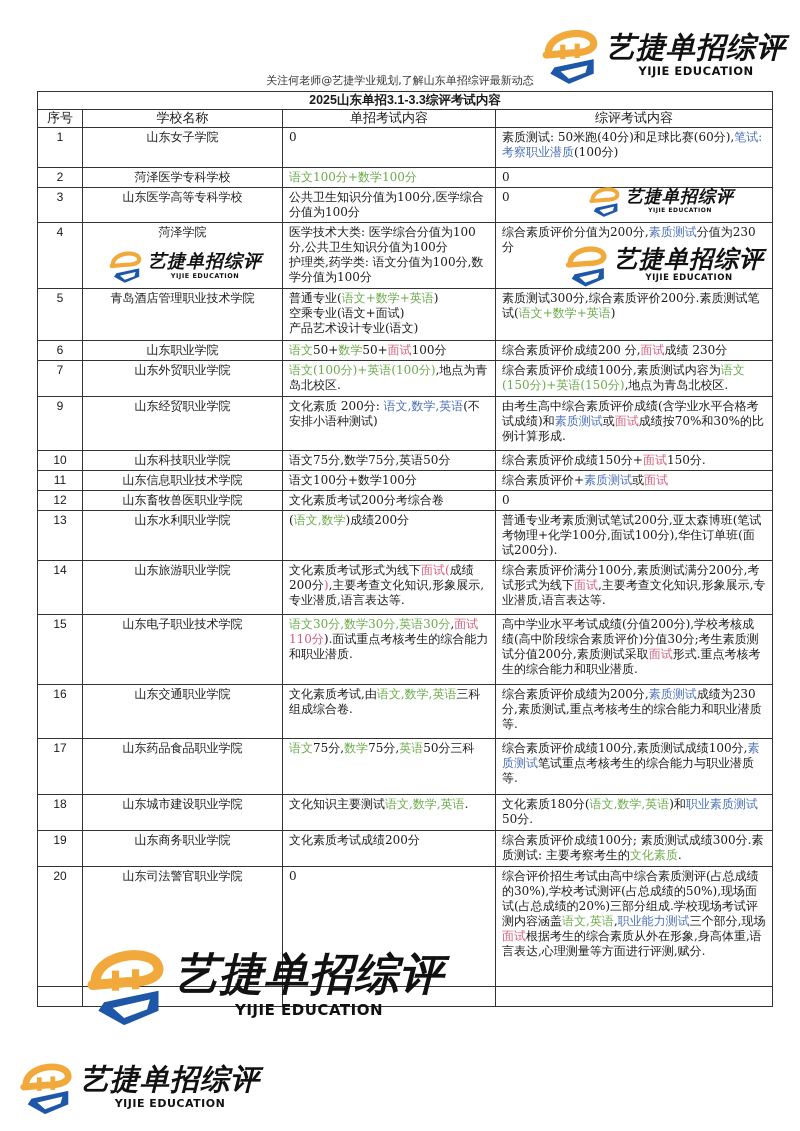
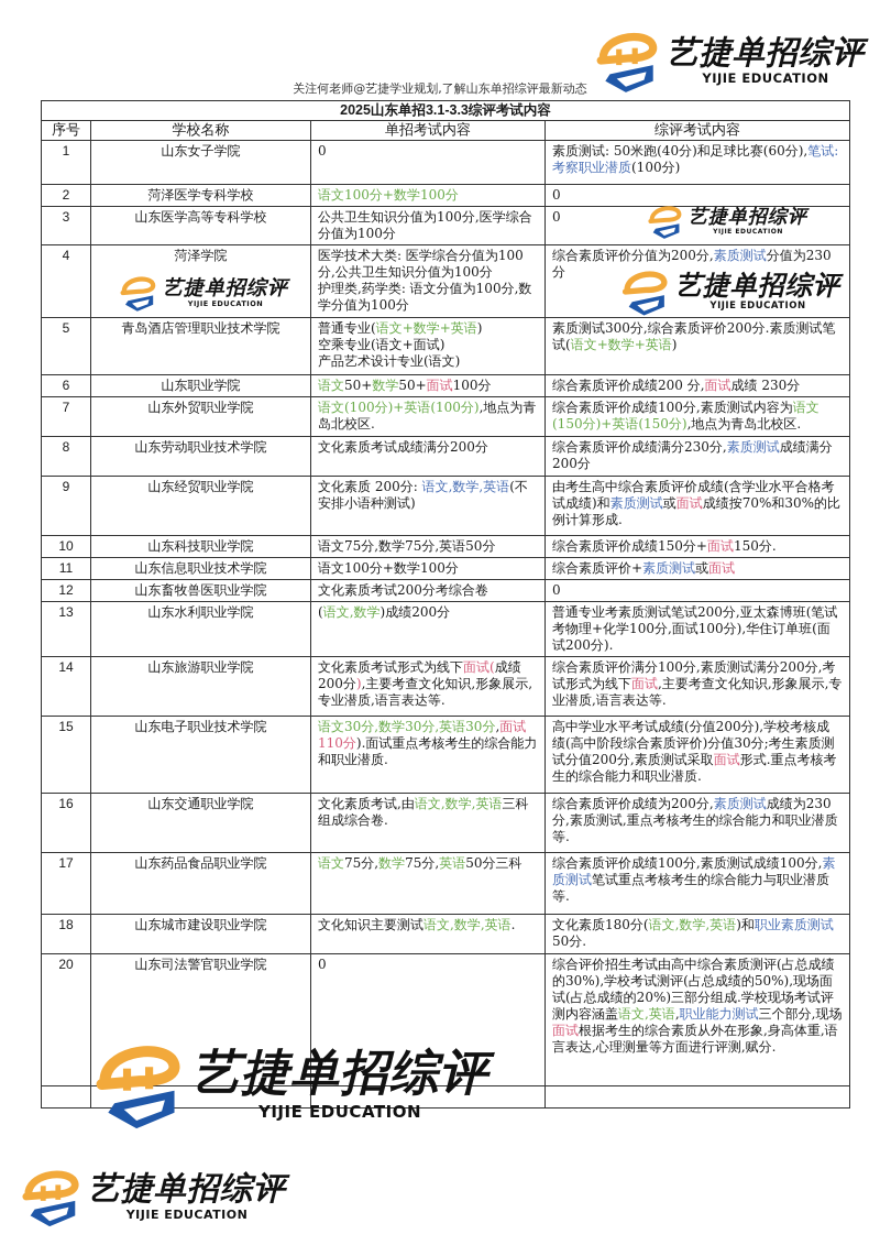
  艺捷单招综评
  YIJIE EDUCATION
  关注何老师@艺捷学业规划,了解山东单招综评最新动态
  2025山东单招3.1-3.3综评考试内容
  序号	学校名称	单招考试内容	综评考试内容
  1	山东女子学院	0	素质测试: 50米跑(40分)和足球比赛(60分),笔试: 考察职业潜质(100分)
  2	菏泽医学专科学校	语文100分+数学100分	0
  3	山东医学高等专科学校	公共卫生知识分值为100分,医学综合分值为100分	0
  4	菏泽学院	医学技术大类: 医学综合分值为100分,公共卫生知识分值为100分护理类,药学类: 语文分值为100分,数学分值为100分	综合素质评价分值为200分,素质测试分值为230分
  5	青岛酒店管理职业技术学院	普通专业(语文+数学+英语)空乘专业(语文+面试)产品艺术设计专业(语文)	素质测试300分,综合素质评价200分.素质测试笔试(语文+数学+英语)
  6	山东职业学院	语文50+数学50+面试100分	综合素质评价成绩200 分,面试成绩 230分
  7	山东外贸职业学院	语文(100分)+英语(100分),地点为青岛北校区.	综合素质评价成绩100分,素质测试内容为语文(150分)+英语(150分),地点为青岛北校区.
+ 8	山东劳动职业技术学院	文化素质考试成绩满分200分	综合素质评价成绩满分230分,素质测试成绩满分200分
  9	山东经贸职业学院	文化素质 200分: 语文,数学,英语(不安排小语种测试)	由考生高中综合素质评价成绩(含学业水平合格考试成绩)和素质测试或面试成绩按70%和30%的比例计算形成.
  10	山东科技职业学院	语文75分,数学75分,英语50分	综合素质评价成绩150分+面试150分.
  11	山东信息职业技术学院	语文100分+数学100分	综合素质评价+素质测试或面试
  12	山东畜牧兽医职业学院	文化素质考试200分考综合卷	0
  13	山东水利职业学院	(语文,数学)成绩200分	普通专业考素质测试笔试200分,亚太森博班(笔试考物理+化学100分,面试100分),华住订单班(面试200分).
  14	山东旅游职业学院	文化素质考试形式为线下面试(成绩200分),主要考查文化知识,形象展示,专业潜质,语言表达等.	综合素质评价满分100分,素质测试满分200分,考试形式为线下面试,主要考查文化知识,形象展示,专业潜质,语言表达等.
  15	山东电子职业技术学院	语文30分,数学30分,英语30分,面试110分).面试重点考核考生的综合能力和职业潜质.	高中学业水平考试成绩(分值200分),学校考核成绩(高中阶段综合素质评价)分值30分;考生素质测试分值200分,素质测试采取面试形式.重点考核考生的综合能力和职业潜质.
  16	山东交通职业学院	文化素质考试,由语文,数学,英语三科组成综合卷.	综合素质评价成绩为200分,素质测试成绩为230分,素质测试,重点考核考生的综合能力和职业潜质等.
  17	山东药品食品职业学院	语文75分,数学75分,英语50分三科	综合素质评价成绩100分,素质测试成绩100分,素质测试笔试重点考核考生的综合能力与职业潜质等.
  18	山东城市建设职业学院	文化知识主要测试语文,数学,英语.	文化素质180分(语文,数学,英语)和职业素质测试50分.
- 19	山东商务职业学院	文化素质考试成绩200分	综合素质评价成绩100分; 素质测试成绩300分.素质测试: 主要考察考生的文化素质.
  20	山东司法警官职业学院	0	综合评价招生考试由高中综合素质测评(占总成绩的30%),学校考试测评(占总成绩的50%),现场面试(占总成绩的20%)三部分组成.学校现场考试评测内容涵盖语文,英语,职业能力测试三个部分,现场面试根据考生的综合素质从外在形象,身高体重,语言表达,心理测量等方面进行评测,赋分.
  艺捷单招综评
  YIJIE EDUCATION
  艺捷单招综评
  艺捷单招综评
  YIJIE EDUCATION
  艺捷单招综评
  YIJIE EDUCATION
  艺捷单招综评
  YIJIE EDUCATION
